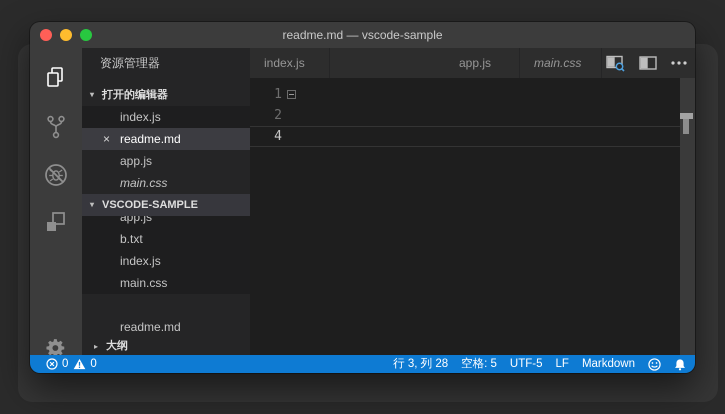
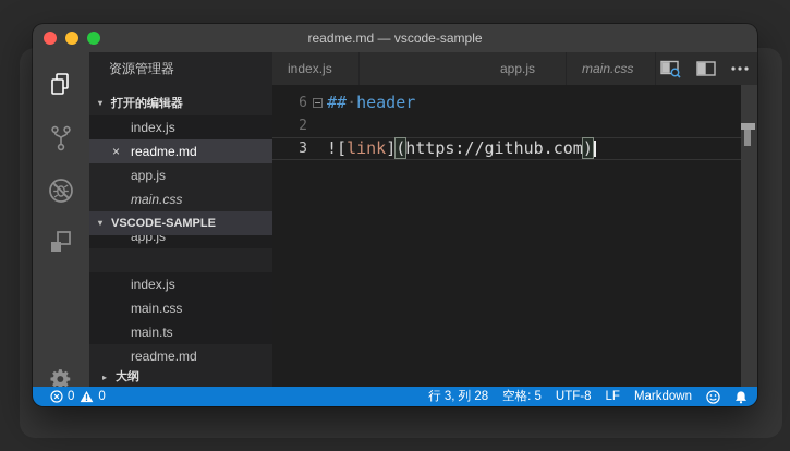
  readme.md — vscode-sample
  资源管理器
  ▾
  打开的编辑器
  index.js
  ×
  readme.md
  app.js
  main.css
  ▾
  VSCODE-SAMPLE
  app.js
- b.txt
  index.js
  main.css
+ main.ts
  readme.md
  ▸
  大纲
  index.js
  app.js
  main.css
- 1
+ 6
+ ##·header
  2
- 4
+ 3
+ ![link](https://github.com)
  0
  0
  行 3, 列 28
  空格: 5
- UTF-5
+ UTF-8
  LF
  Markdown
